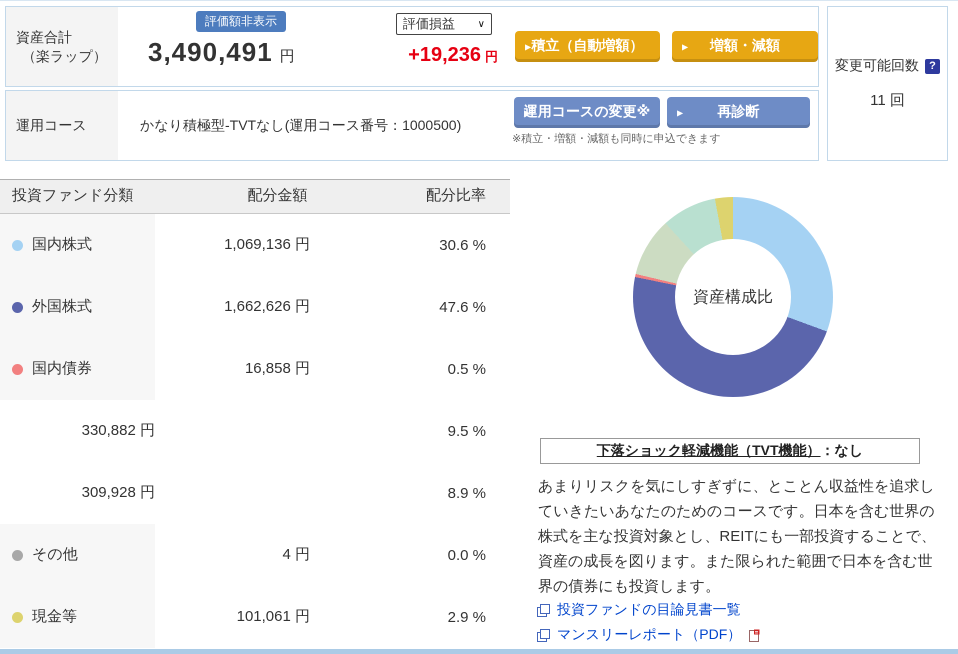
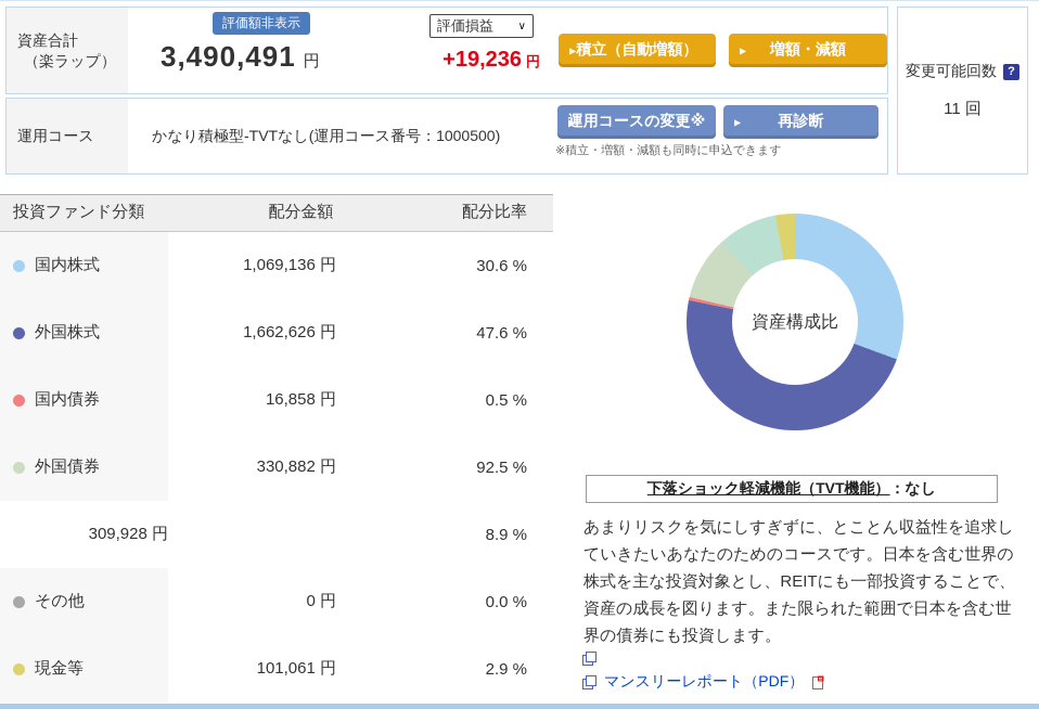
  資産合計
  （楽ラップ）
  評価額非表示
  3,490,491 円
  評価損益
  ∨
  +19,236 円
  ▶
  積立（自動増額）
  ▶
  増額・減額
  運用コース
  かなり積極型-TVTなし(運用コース番号：1000500)
  ▶
  運用コースの変更※
  ▶
  再診断
  ※積立・増額・減額も同時に申込できます
  変更可能回数
  ?
  11 回
  投資ファンド分類
  配分金額
  配分比率
  国内株式
  1,069,136 円
  30.6 %
  外国株式
  1,662,626 円
  47.6 %
  国内債券
  16,858 円
  0.5 %
+ 外国債券
  330,882 円
- 9.5 %
+ 92.5 %
  309,928 円
  8.9 %
  その他
- 4 円
+ 0 円
  0.0 %
  現金等
  101,061 円
  2.9 %
  資産構成比
  下落ショック軽減機能（TVT機能）
  ：なし
  あまりリスクを気にしすぎずに、とことん収益性を追求していきたいあなたのためのコースです。日本を含む世界の株式を主な投資対象とし、REITにも一部投資することで、資産の成長を図ります。また限られた範囲で日本を含む世界の債券にも投資します。
- 投資ファンドの目論見書一覧
  マンスリーレポート（PDF）
